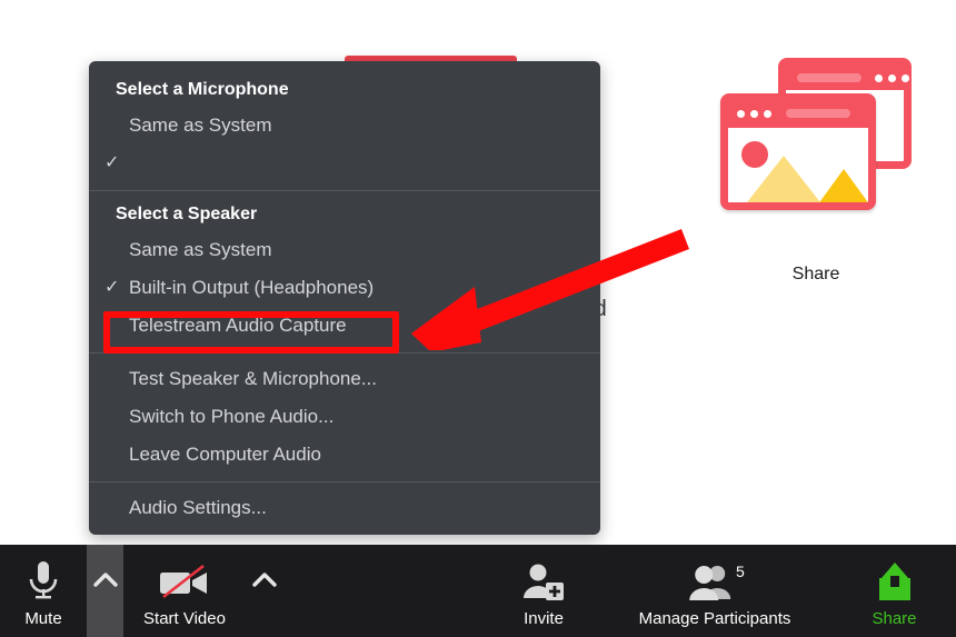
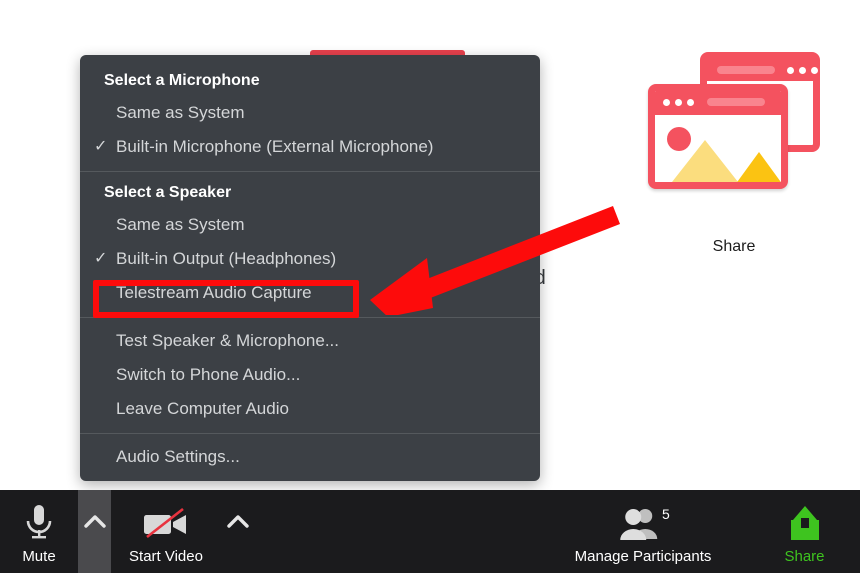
  Share
  Select a Microphone
  Same as System
  ✓
+ Built-in Microphone (External Microphone)
  Select a Speaker
  Same as System
  ✓
  Built-in Output (Headphones)
  Telestream Audio Capture
  Test Speaker & Microphone...
  Switch to Phone Audio...
  Leave Computer Audio
  Audio Settings...
  Mute
  Start Video
- Invite
  5
  Manage Participants
  Share
